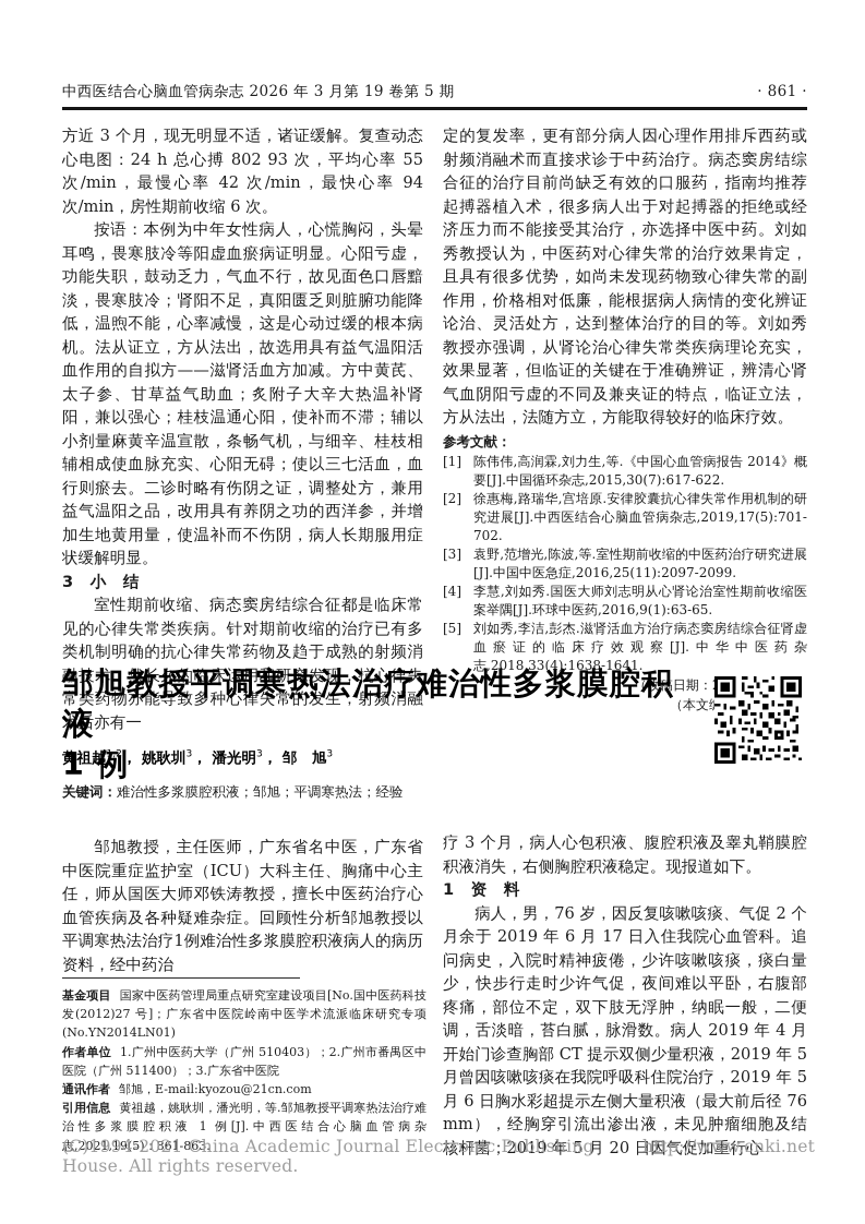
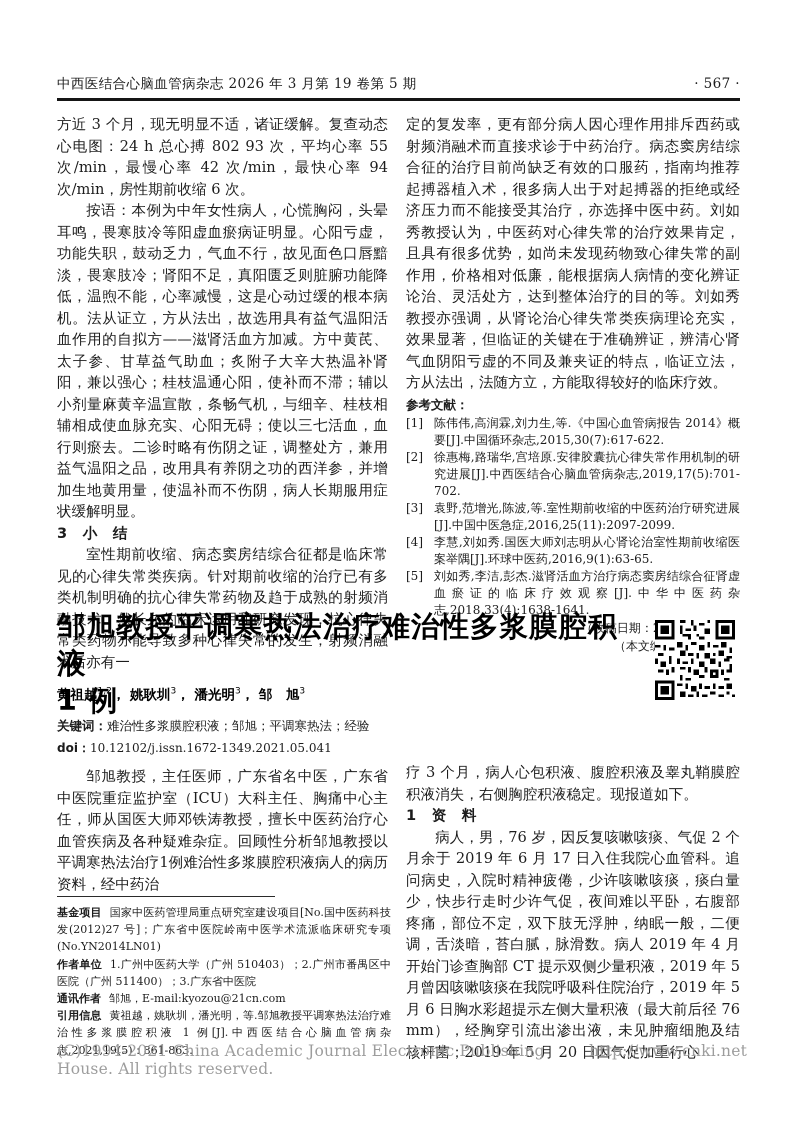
  中西医结合心脑血管病杂志 2026 年 3 月第 19 卷第 5 期
- · 861 ·
+ · 567 ·
  方近 3 个月，现无明显不适，诸证缓解。复查动态心电图：24 h 总心搏 802 93 次，平均心率 55 次/min，最慢心率 42 次/min，最快心率 94 次/min，房性期前收缩 6 次。
  按语：本例为中年女性病人，心慌胸闷，头晕耳鸣，畏寒肢冷等阳虚血瘀病证明显。心阳亏虚，功能失职，鼓动乏力，气血不行，故见面色口唇黯淡，畏寒肢冷；肾阳不足，真阳匮乏则脏腑功能降低，温煦不能，心率减慢，这是心动过缓的根本病机。法从证立，方从法出，故选用具有益气温阳活血作用的自拟方——滋肾活血方加减。方中黄芪、太子参、甘草益气助血；炙附子大辛大热温补肾阳，兼以强心；桂枝温通心阳，使补而不滞；辅以小剂量麻黄辛温宣散，条畅气机，与细辛、桂枝相辅相成使血脉充实、心阳无碍；使以三七活血，血行则瘀去。二诊时略有伤阴之证，调整处方，兼用益气温阳之品，改用具有养阴之功的西洋参，并增加生地黄用量，使温补而不伤阴，病人长期服用症状缓解明显。
  3 小 结
  室性期前收缩、病态窦房结综合征都是临床常见的心律失常类疾病。针对期前收缩的治疗已有多类机制明确的抗心律失常药物及趋于成熟的射频消融技术，然长久的临床运用和研究发现，抗心律失常类药物亦能导致多种心律失常的发生，射频消融术后亦有一
  定的复发率，更有部分病人因心理作用排斥西药或射频消融术而直接求诊于中药治疗。病态窦房结综合征的治疗目前尚缺乏有效的口服药，指南均推荐起搏器植入术，很多病人出于对起搏器的拒绝或经济压力而不能接受其治疗，亦选择中医中药。刘如秀教授认为，中医药对心律失常的治疗效果肯定，且具有很多优势，如尚未发现药物致心律失常的副作用，价格相对低廉，能根据病人病情的变化辨证论治、灵活处方，达到整体治疗的目的等。刘如秀教授亦强调，从肾论治心律失常类疾病理论充实，效果显著，但临证的关键在于准确辨证，辨清心肾气血阴阳亏虚的不同及兼夹证的特点，临证立法，方从法出，法随方立，方能取得较好的临床疗效。
  参考文献：
  [1]
  陈伟伟,高润霖,刘力生,等.《中国心血管病报告 2014》概要[J].中国循环杂志,2015,30(7):617-622.
  [2]
  徐惠梅,路瑞华,宫培原.安律胶囊抗心律失常作用机制的研究进展[J].中西医结合心脑血管病杂志,2019,17(5):701-702.
  [3]
  袁野,范增光,陈波,等.室性期前收缩的中医药治疗研究进展[J].中国中医急症,2016,25(11):2097-2099.
  [4]
  李慧,刘如秀.国医大师刘志明从心肾论治室性期前收缩医案举隅[J].环球中医药,2016,9(1):63-65.
  [5]
  刘如秀,李洁,彭杰.滋肾活血方治疗病态窦房结综合征肾虚血瘀证的临床疗效观察[J].中华中医药杂志,2018,33(4):1638-1641.
  邹旭教授平调寒热法治疗难治性多浆膜腔积液
  1 例
  黄祖越1,2， 姚耿圳3， 潘光明3， 邹 旭3
  关键词：难治性多浆膜腔积液；邹旭；平调寒热法；经验
+ doi：10.12102/j.issn.1672-1349.2021.05.041
  邹旭教授，主任医师，广东省名中医，广东省中医院重症监护室（ICU）大科主任、胸痛中心主任，师从国医大师邓铁涛教授，擅长中医药治疗心血管疾病及各种疑难杂症。回顾性分析邹旭教授以平调寒热法治疗1例难治性多浆膜腔积液病人的病历资料，经中药治
  基金项目 国家中医药管理局重点研究室建设项目[No.国中医药科技发(2012)27 号]；广东省中医院岭南中医学术流派临床研究专项(No.YN2014LN01)
  作者单位 1.广州中医药大学（广州 510403）；2.广州市番禺区中医院（广州 511400）；3.广东省中医院
  通讯作者 邹旭，E-mail:kyozou@21cn.com
  引用信息 黄祖越，姚耿圳，潘光明，等.邹旭教授平调寒热法治疗难治性多浆膜腔积液 1 例[J].中西医结合心脑血管病杂志,2021,19(5)：861-863.
  疗 3 个月，病人心包积液、腹腔积液及睾丸鞘膜腔积液消失，右侧胸腔积液稳定。现报道如下。
  1 资 料
  病人，男，76 岁，因反复咳嗽咳痰、气促 2 个月余于 2019 年 6 月 17 日入住我院心血管科。追问病史，入院时精神疲倦，少许咳嗽咳痰，痰白量少，快步行走时少许气促，夜间难以平卧，右腹部疼痛，部位不定，双下肢无浮肿，纳眠一般，二便调，舌淡暗，苔白腻，脉滑数。病人 2019 年 4 月开始门诊查胸部 CT 提示双侧少量积液，2019 年 5 月曾因咳嗽咳痰在我院呼吸科住院治疗，2019 年 5 月 6 日胸水彩超提示左侧大量积液（最大前后径 76 mm），经胸穿引流出渗出液，未见肿瘤细胞及结核杆菌；2019 年 5 月 20 日因气促加重行心
  (C)1994-2021 China Academic Journal Electronic Publishing House. All rights reserved.
  http://www.cnki.net
